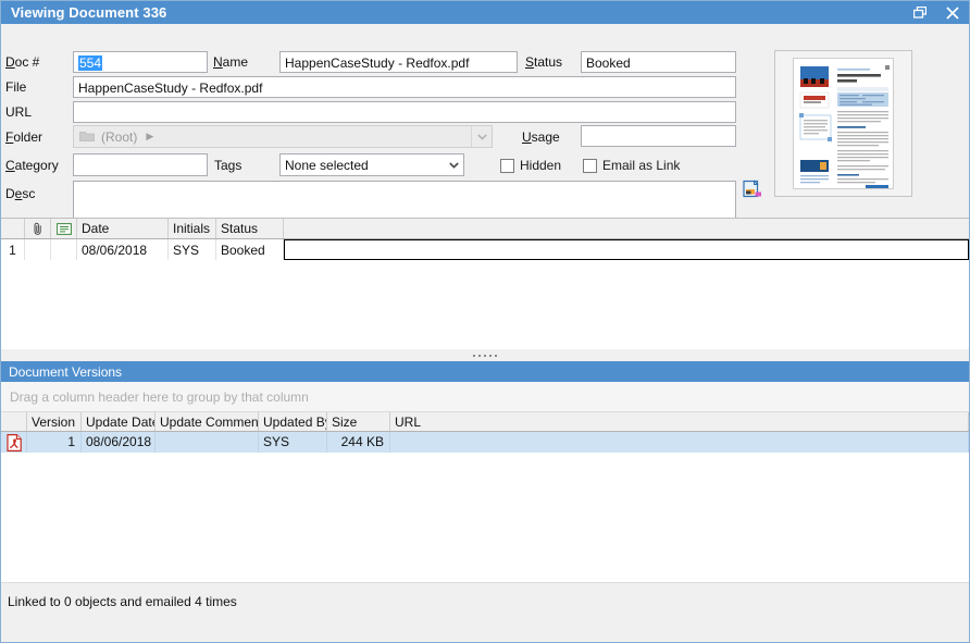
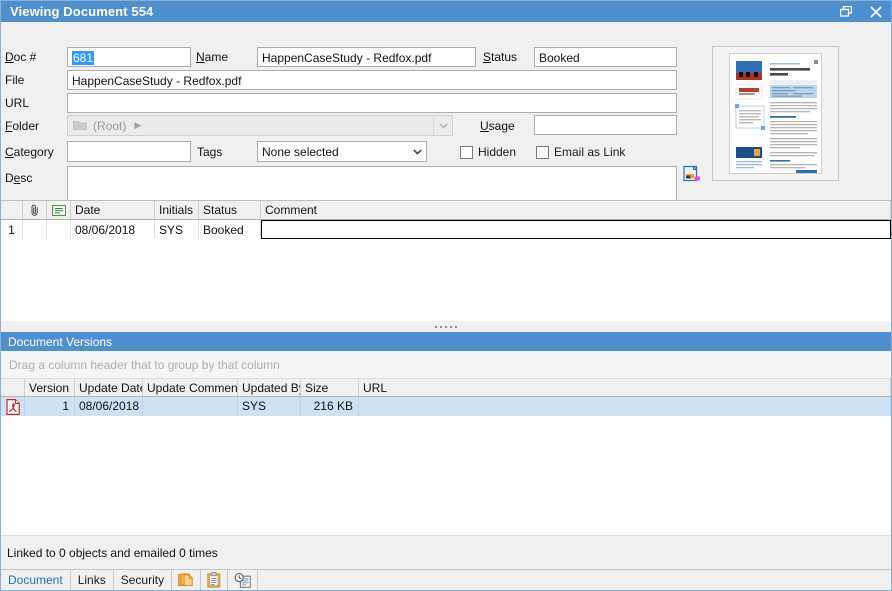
- Viewing Document 336
+ Viewing Document 554
  Doc #
- 554
+ 681
  Name
  HappenCaseStudy - Redfox.pdf
  Status
  Booked
  File
  HappenCaseStudy - Redfox.pdf
  URL
  Folder
  (Root)
  ▶
  Usage
  Category
  Tags
  None selected
  Hidden
  Email as Link
  Desc
  Date
  Initials
  Status
+ Comment
  1
  08/06/2018
  SYS
  Booked
  Document Versions
- Drag a column header here to group by that column
+ Drag a column header that to group by that column
  Version
  Update Dat
  Update Commen
  Updated B
  Size
  URL
  1
  08/06/2018
  SYS
- 244 KB
+ 216 KB
- Linked to 0 objects and emailed 4 times
+ Linked to 0 objects and emailed 0 times
+ Document
+ Links
+ Security
